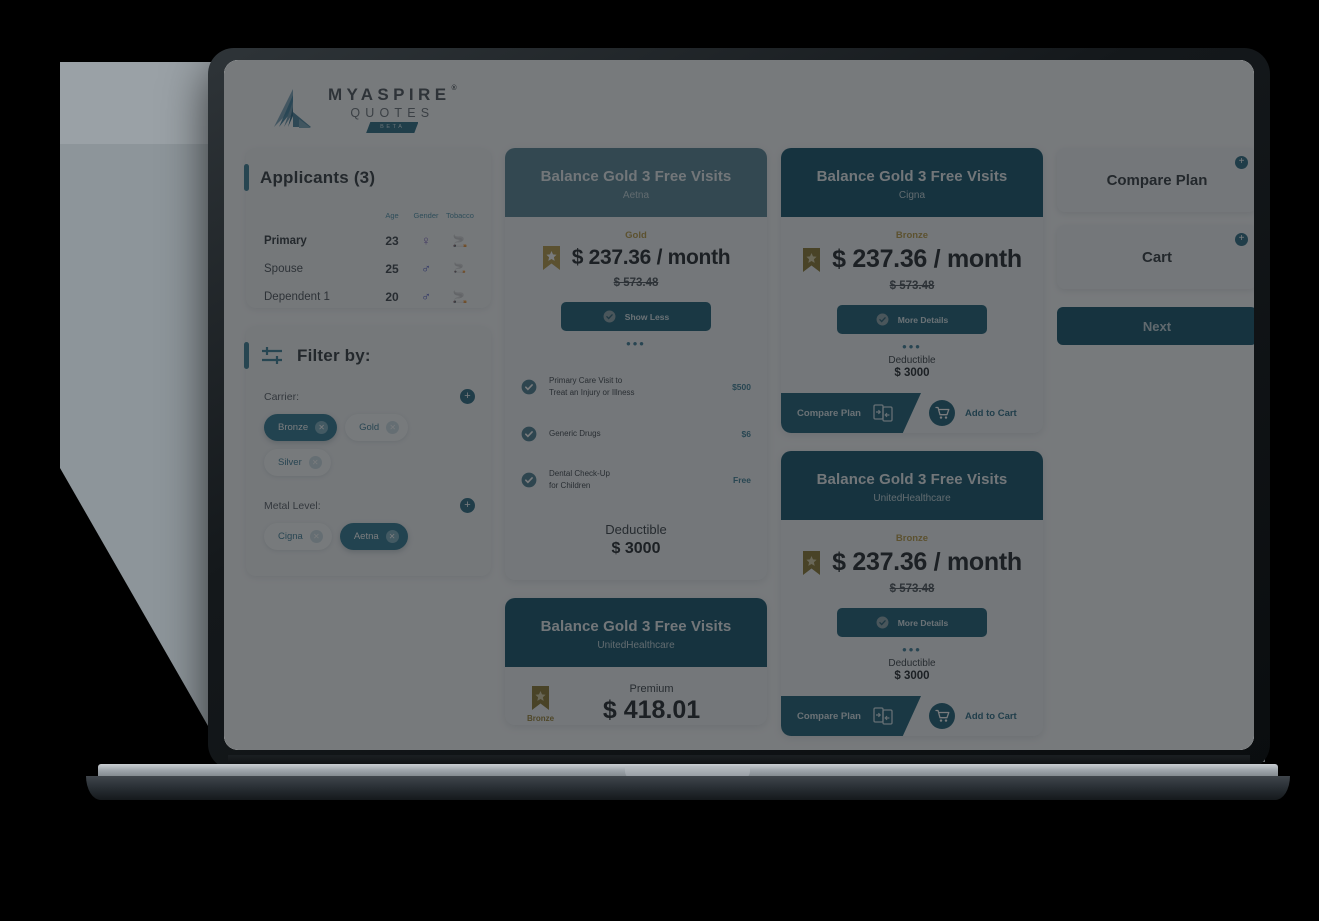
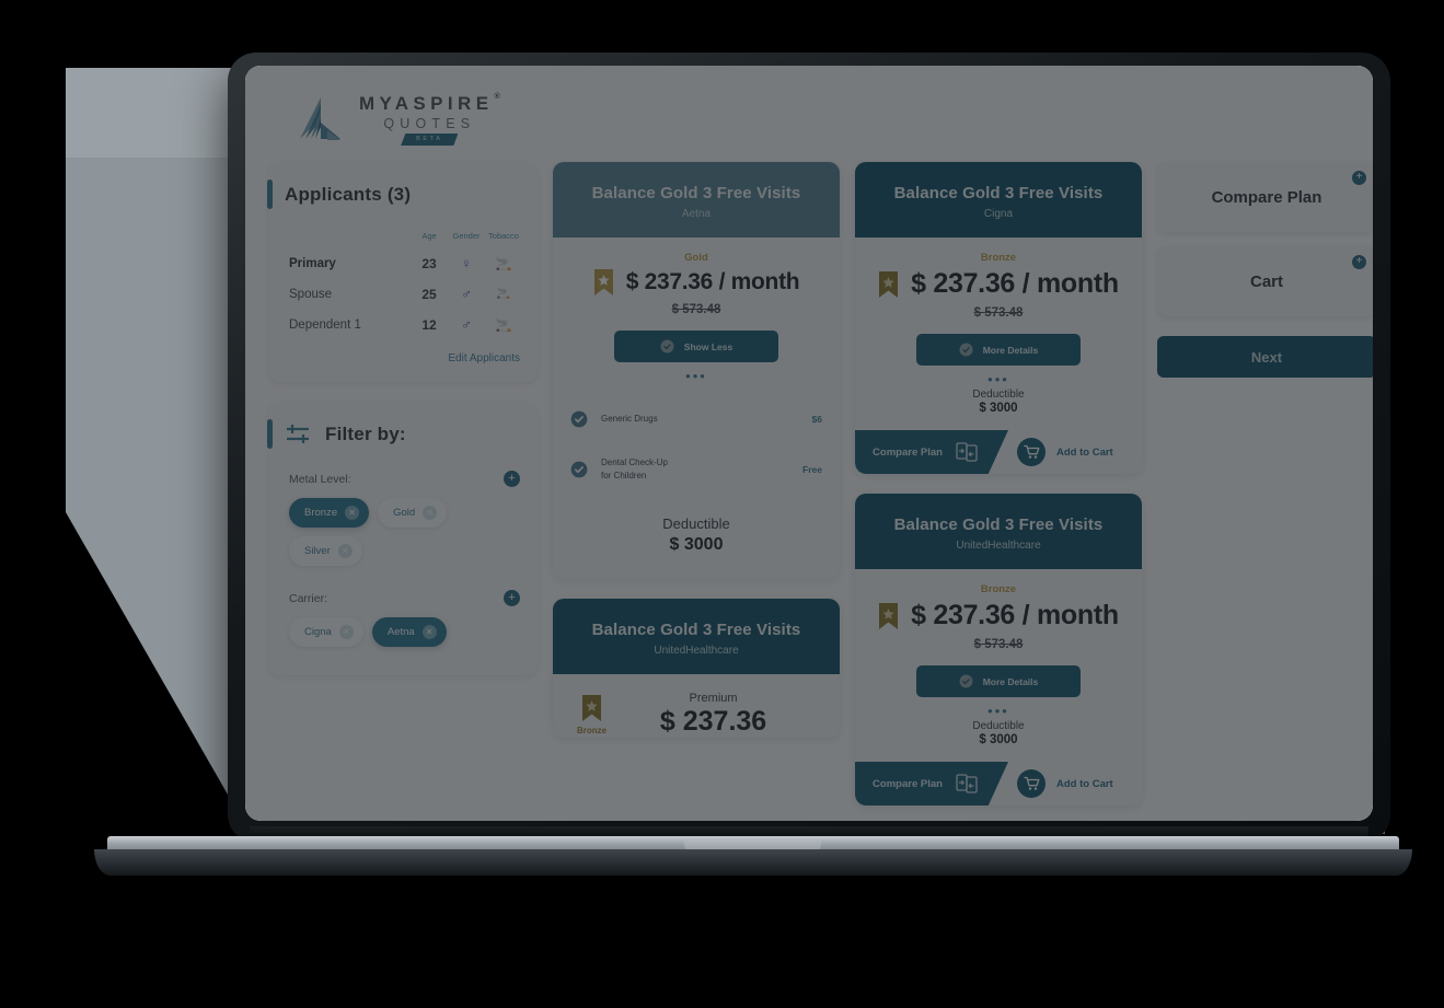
  MYASPIRE
  QUOTES
  Applicants (3)
  Age
  Gender
  Tobacco
  Primary
  23
  ♀
  🚬
  Spouse
  25
  ♂
  🚬
  Dependent 1
- 20
+ 12
  ♂
  🚬
+ Edit Applicants
  Filter by:
- Carrier:
+ Metal Level:
  +
  Bronze
  ✕
  Gold
  Silver
- Metal Level:
+ Carrier:
  +
  Cigna
  Aetna
  ✕
  Balance Gold 3 Free Visits
  Aetna
  Gold
  $ 237.36 / month
  $ 573.48
  Show Less
  •••
- Primary Care Visit to
- Treat an Injury or Illness
- $500
  Generic Drugs
  $6
  Dental Check-Up
  for Children
  Free
  Deductible
  $ 3000
  Balance Gold 3 Free Visits
  UnitedHealthcare
  Bronze
  Premium
- $ 418.01
+ $ 237.36
  Balance Gold 3 Free Visits
  Cigna
  Bronze
  $ 237.36 / month
  $ 573.48
  More Details
  •••
  Deductible
  $ 3000
  Compare Plan
  Add to Cart
  Balance Gold 3 Free Visits
  UnitedHealthcare
  Bronze
  $ 237.36 / month
  $ 573.48
  More Details
  •••
  Deductible
  $ 3000
  Compare Plan
  Add to Cart
  Compare Plan
  +
  Cart
  +
  Next
